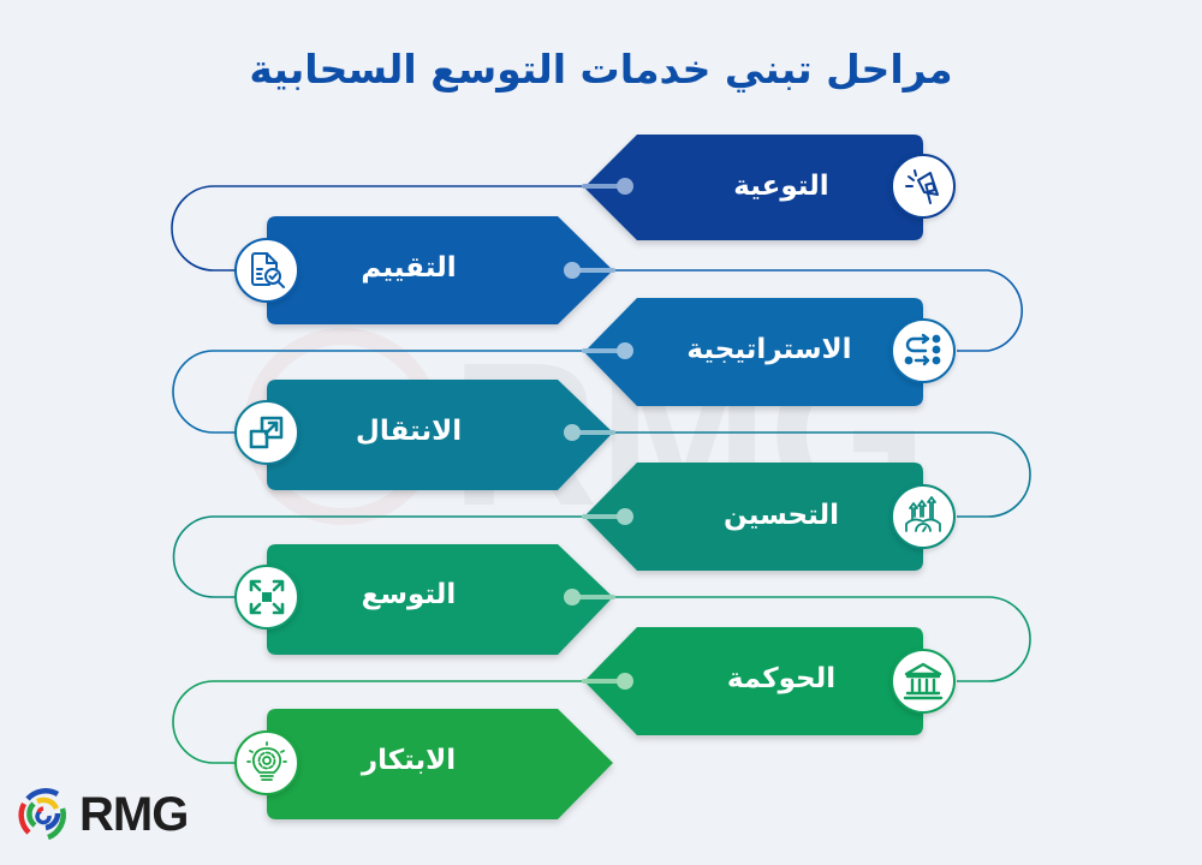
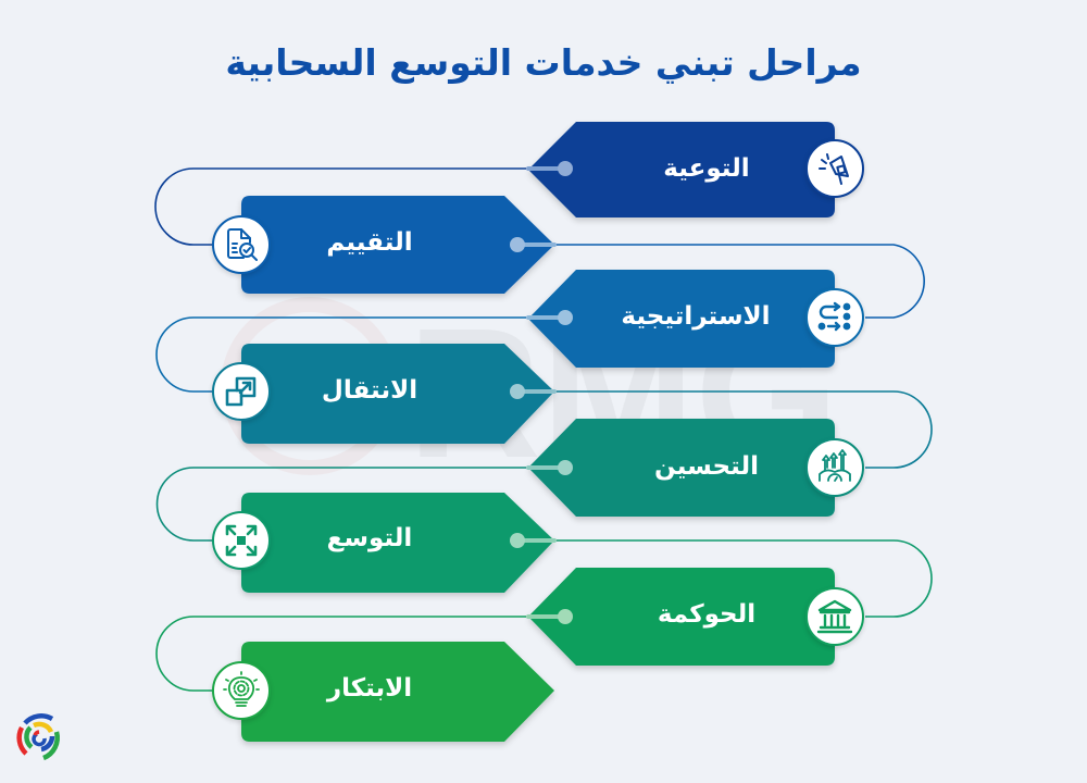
  مراحل تبني خدمات التوسع السحابية
  التوعية
  التقييم
  الاستراتيجية
  الانتقال
  التحسين
  التوسع
  الحوكمة
  الابتكار
- RMG
